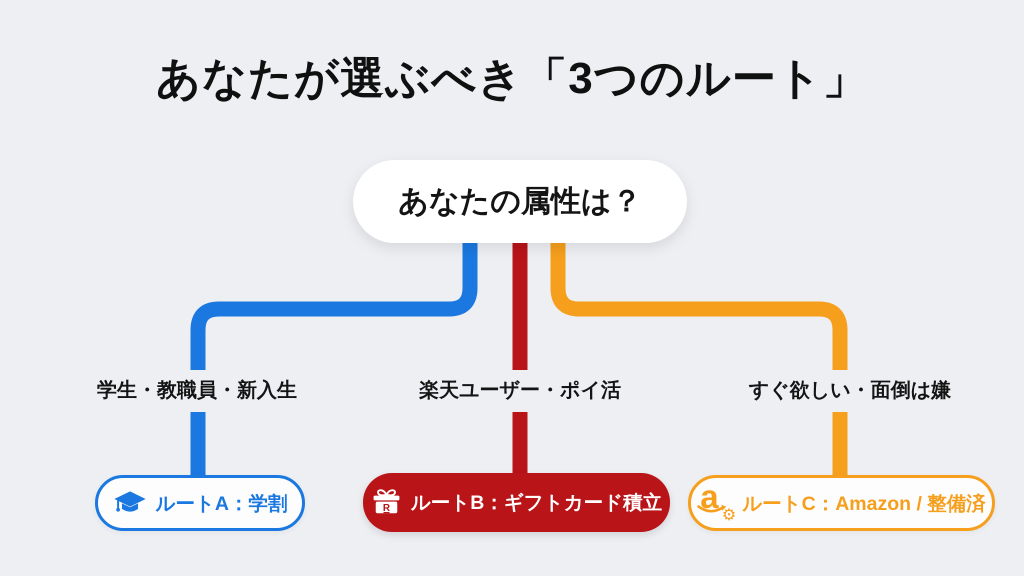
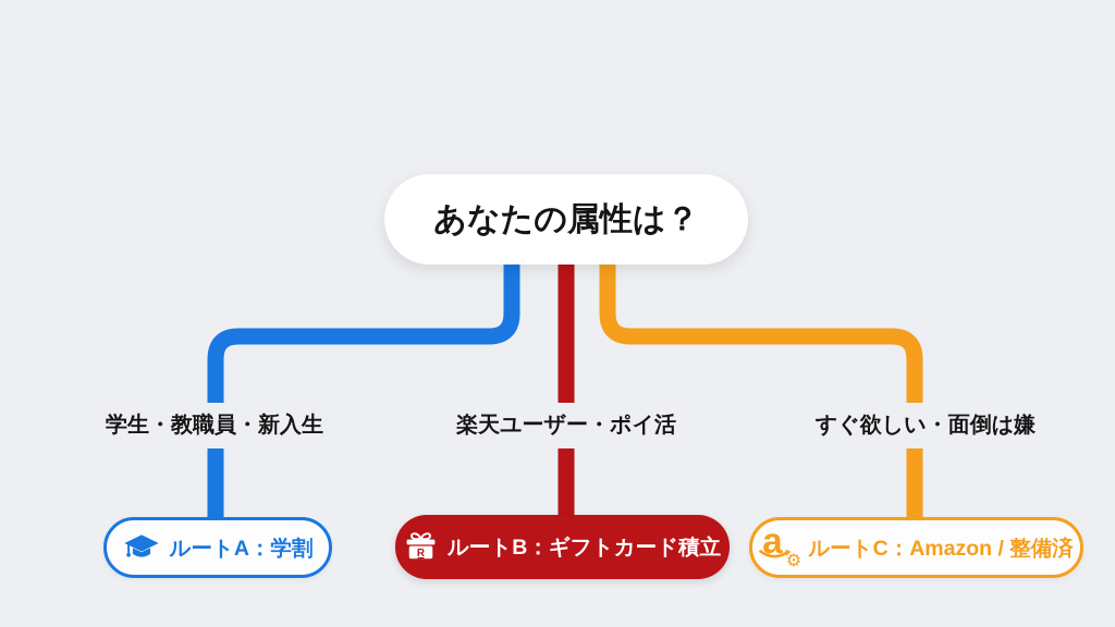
- あなたが選ぶべき「3つのルート」
  あなたの属性は？
  学生・教職員・新入生
  楽天ユーザー・ポイ活
  すぐ欲しい・面倒は嫌
  ルートA：学割
  R
  ルートB：ギフトカード積立
  a
  ⚙
  ルートC：Amazon / 整備済
